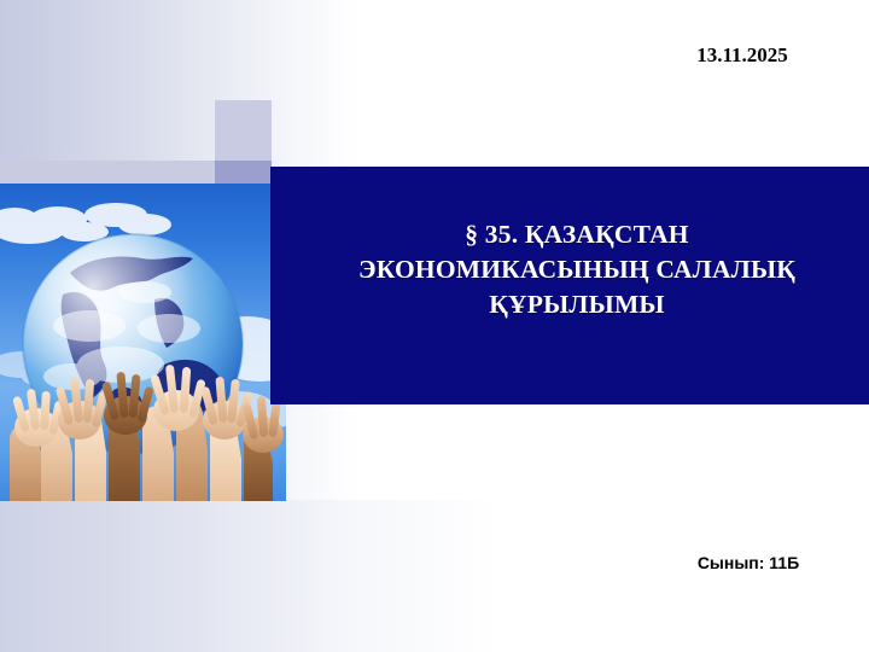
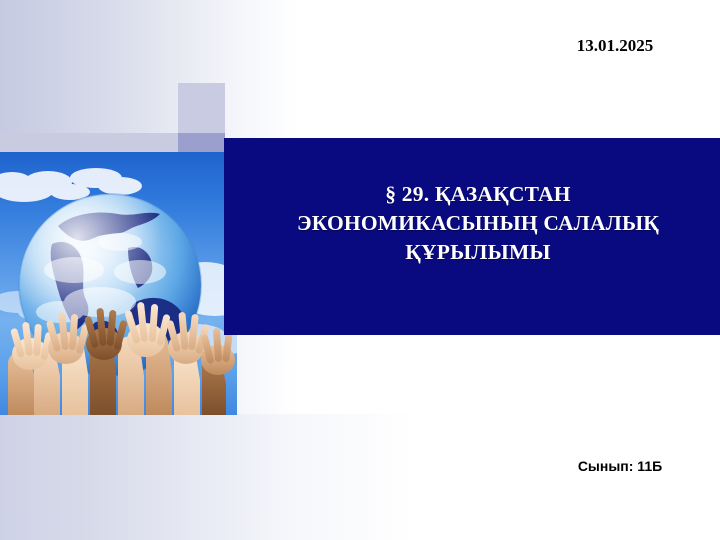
- 13.11.2025
+ 13.01.2025
- § 35. ҚАЗАҚСТАН
+ § 29. ҚАЗАҚСТАН
  ЭКОНОМИКАСЫНЫҢ САЛАЛЫҚ
  ҚҰРЫЛЫМЫ
  Сынып: 11Б
